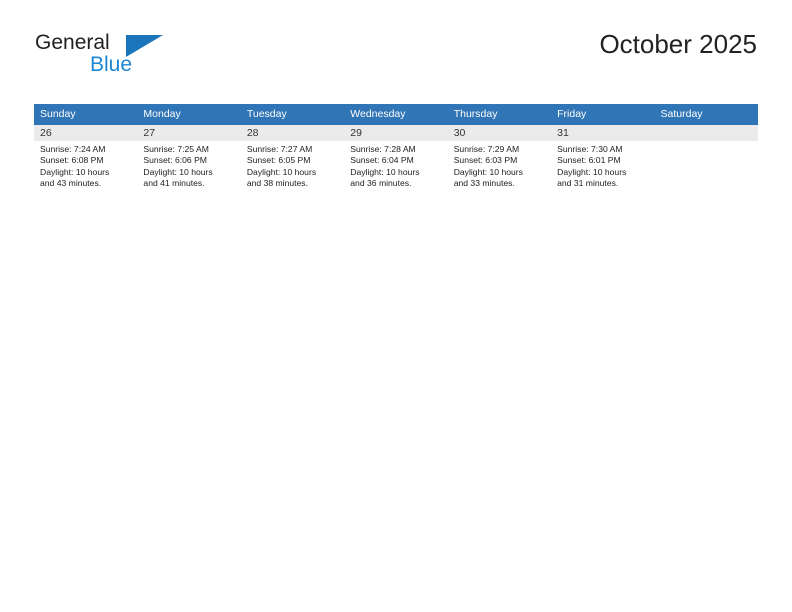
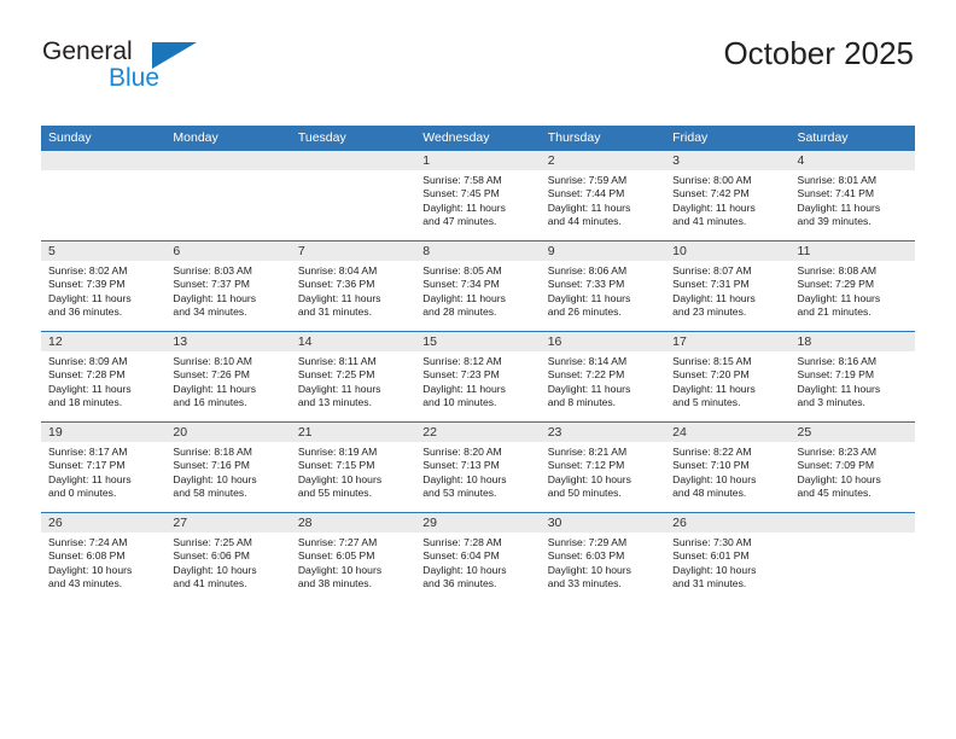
  General
  Blue
  October 2025
  Sunday	Monday	Tuesday	Wednesday	Thursday	Friday	Saturday
+ 			1Sunrise: 7:58 AMSunset: 7:45 PMDaylight: 11 hoursand 47 minutes.	2Sunrise: 7:59 AMSunset: 7:44 PMDaylight: 11 hoursand 44 minutes.	3Sunrise: 8:00 AMSunset: 7:42 PMDaylight: 11 hoursand 41 minutes.	4Sunrise: 8:01 AMSunset: 7:41 PMDaylight: 11 hoursand 39 minutes.
+ 5Sunrise: 8:02 AMSunset: 7:39 PMDaylight: 11 hoursand 36 minutes.	6Sunrise: 8:03 AMSunset: 7:37 PMDaylight: 11 hoursand 34 minutes.	7Sunrise: 8:04 AMSunset: 7:36 PMDaylight: 11 hoursand 31 minutes.	8Sunrise: 8:05 AMSunset: 7:34 PMDaylight: 11 hoursand 28 minutes.	9Sunrise: 8:06 AMSunset: 7:33 PMDaylight: 11 hoursand 26 minutes.	10Sunrise: 8:07 AMSunset: 7:31 PMDaylight: 11 hoursand 23 minutes.	11Sunrise: 8:08 AMSunset: 7:29 PMDaylight: 11 hoursand 21 minutes.
+ 12Sunrise: 8:09 AMSunset: 7:28 PMDaylight: 11 hoursand 18 minutes.	13Sunrise: 8:10 AMSunset: 7:26 PMDaylight: 11 hoursand 16 minutes.	14Sunrise: 8:11 AMSunset: 7:25 PMDaylight: 11 hoursand 13 minutes.	15Sunrise: 8:12 AMSunset: 7:23 PMDaylight: 11 hoursand 10 minutes.	16Sunrise: 8:14 AMSunset: 7:22 PMDaylight: 11 hoursand 8 minutes.	17Sunrise: 8:15 AMSunset: 7:20 PMDaylight: 11 hoursand 5 minutes.	18Sunrise: 8:16 AMSunset: 7:19 PMDaylight: 11 hoursand 3 minutes.
+ 19Sunrise: 8:17 AMSunset: 7:17 PMDaylight: 11 hoursand 0 minutes.	20Sunrise: 8:18 AMSunset: 7:16 PMDaylight: 10 hoursand 58 minutes.	21Sunrise: 8:19 AMSunset: 7:15 PMDaylight: 10 hoursand 55 minutes.	22Sunrise: 8:20 AMSunset: 7:13 PMDaylight: 10 hoursand 53 minutes.	23Sunrise: 8:21 AMSunset: 7:12 PMDaylight: 10 hoursand 50 minutes.	24Sunrise: 8:22 AMSunset: 7:10 PMDaylight: 10 hoursand 48 minutes.	25Sunrise: 8:23 AMSunset: 7:09 PMDaylight: 10 hoursand 45 minutes.
- 26Sunrise: 7:24 AMSunset: 6:08 PMDaylight: 10 hoursand 43 minutes.	27Sunrise: 7:25 AMSunset: 6:06 PMDaylight: 10 hoursand 41 minutes.	28Sunrise: 7:27 AMSunset: 6:05 PMDaylight: 10 hoursand 38 minutes.	29Sunrise: 7:28 AMSunset: 6:04 PMDaylight: 10 hoursand 36 minutes.	30Sunrise: 7:29 AMSunset: 6:03 PMDaylight: 10 hoursand 33 minutes.	31Sunrise: 7:30 AMSunset: 6:01 PMDaylight: 10 hoursand 31 minutes.
+ 26Sunrise: 7:24 AMSunset: 6:08 PMDaylight: 10 hoursand 43 minutes.	27Sunrise: 7:25 AMSunset: 6:06 PMDaylight: 10 hoursand 41 minutes.	28Sunrise: 7:27 AMSunset: 6:05 PMDaylight: 10 hoursand 38 minutes.	29Sunrise: 7:28 AMSunset: 6:04 PMDaylight: 10 hoursand 36 minutes.	30Sunrise: 7:29 AMSunset: 6:03 PMDaylight: 10 hoursand 33 minutes.	26Sunrise: 7:30 AMSunset: 6:01 PMDaylight: 10 hoursand 31 minutes.
